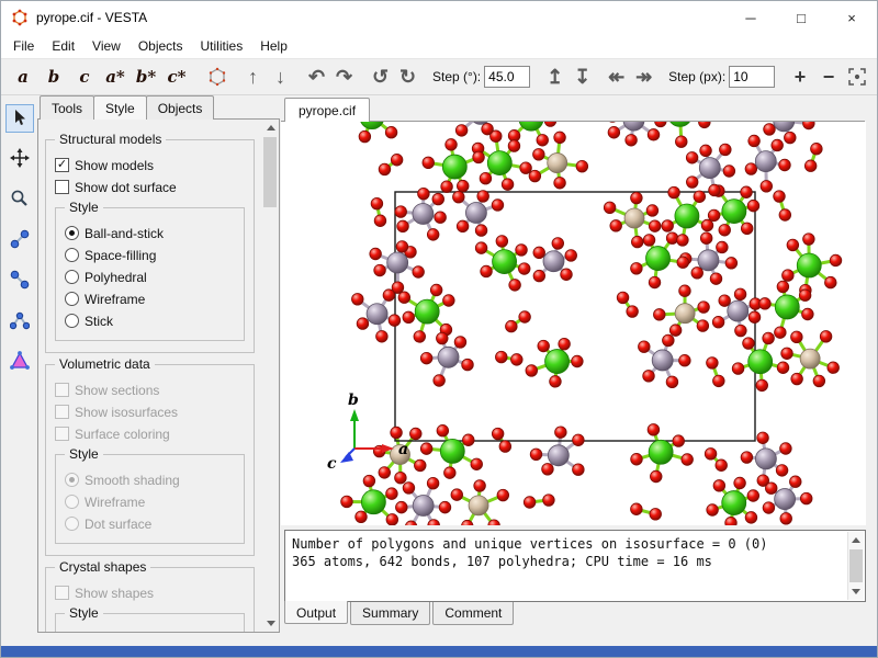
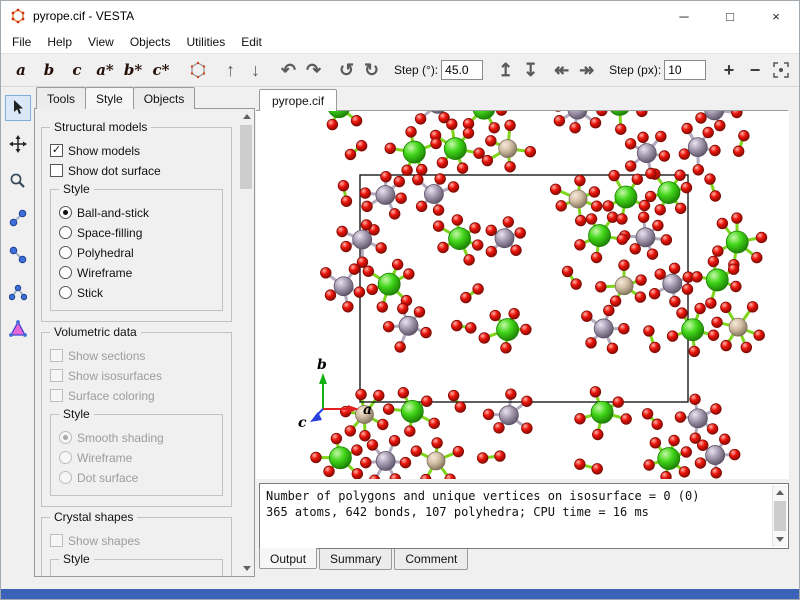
  pyrope.cif - VESTA
  ─
  □
  ×
  File
- Edit
+ Help
  View
  Objects
  Utilities
- Help
+ Edit
  a
  b
  c
  a*
  b*
  c*
  ↑
  ↓
  ↶
  ↷
  ↺
  ↻
  Step (°):
  45.0
  ↥
  ↧
  ↞
  ↠
  Step (px):
  10
  +
  −
  Tools
  Style
  Objects
  Structural models
  Show models
  Show dot surface
  Style
  Ball-and-stick
  Space-filling
  Polyhedral
  Wireframe
  Stick
  Volumetric data
  Show sections
  Show isosurfaces
  Surface coloring
  Style
  Smooth shading
  Wireframe
  Dot surface
  Crystal shapes
  Show shapes
  Style
  pyrope.cif
  b
  a
  c
  Number of polygons and unique vertices on isosurface = 0 (0)
  365 atoms, 642 bonds, 107 polyhedra; CPU time = 16 ms
  Output
  Summary
  Comment
